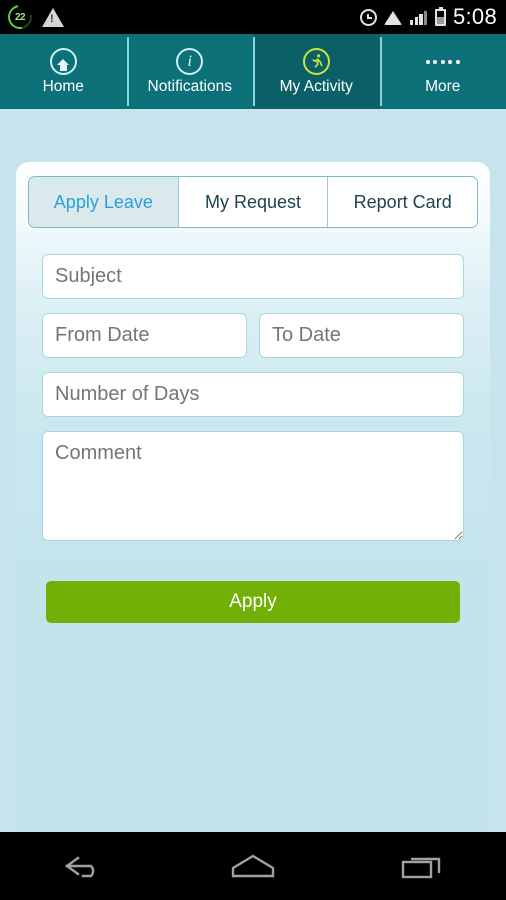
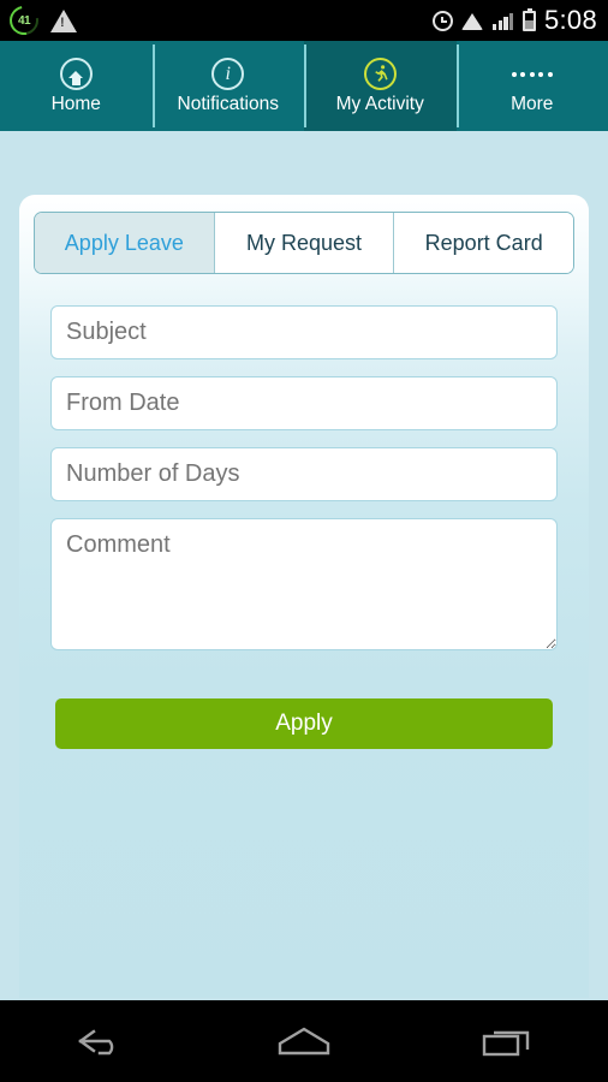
- 22
+ 41
  5:08
  Home
  i
  Notifications
  My Activity
  More
  Apply Leave
  My Request
  Report Card
  Subject
  From Date
- To Date
  Number of Days
  Comment
  Apply
